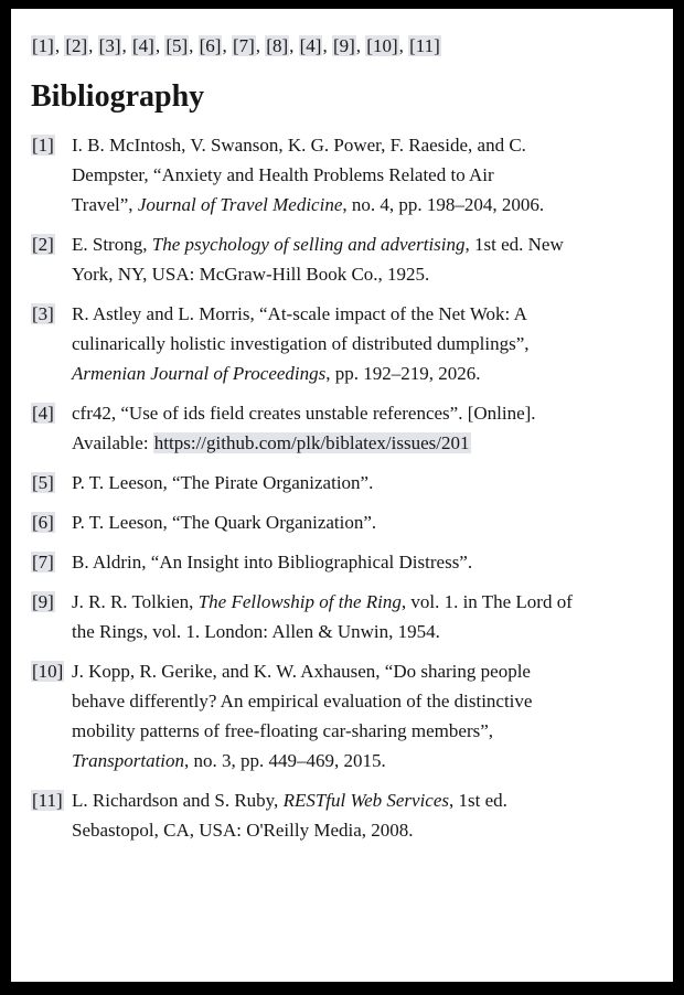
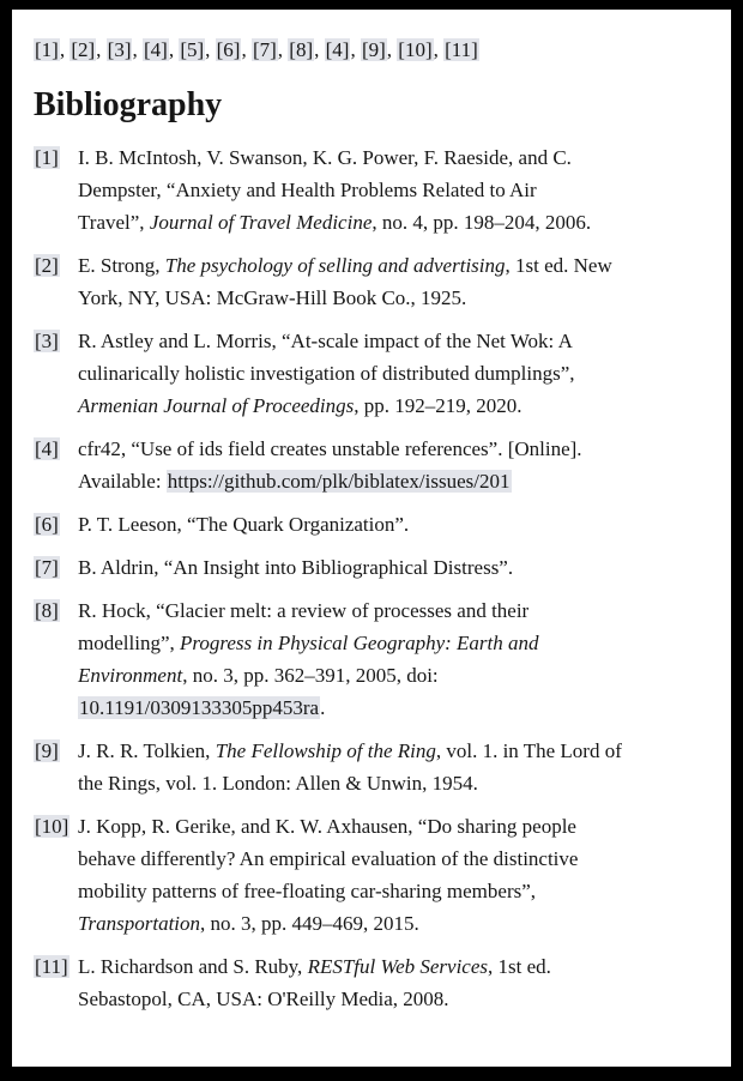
  [1], [2], [3], [4], [5], [6], [7], [8], [4], [9], [10], [11]
  Bibliography
  [1]
  I. B. McIntosh, V. Swanson, K. G. Power, F. Raeside, and C.
  Dempster, “Anxiety and Health Problems Related to Air
  Travel”, Journal of Travel Medicine, no. 4, pp. 198–204, 2006.
  [2]
  E. Strong, The psychology of selling and advertising, 1st ed. New
  York, NY, USA: McGraw-Hill Book Co., 1925.
  [3]
  R. Astley and L. Morris, “At-scale impact of the Net Wok: A
  culinarically holistic investigation of distributed dumplings”,
- Armenian Journal of Proceedings, pp. 192–219, 2026.
+ Armenian Journal of Proceedings, pp. 192–219, 2020.
  [4]
  cfr42, “Use of ids field creates unstable references”. [Online].
  Available: https://github.com/plk/biblatex/issues/201
- [5]
- P. T. Leeson, “The Pirate Organization”.
  [6]
  P. T. Leeson, “The Quark Organization”.
  [7]
  B. Aldrin, “An Insight into Bibliographical Distress”.
+ [8]
+ R. Hock, “Glacier melt: a review of processes and their
+ modelling”, Progress in Physical Geography: Earth and
+ Environment, no. 3, pp. 362–391, 2005, doi:
+ 10.1191/0309133305pp453ra.
  [9]
  J. R. R. Tolkien, The Fellowship of the Ring, vol. 1. in The Lord of
  the Rings, vol. 1. London: Allen & Unwin, 1954.
  [10]
  J. Kopp, R. Gerike, and K. W. Axhausen, “Do sharing people
  behave differently? An empirical evaluation of the distinctive
  mobility patterns of free-floating car-sharing members”,
  Transportation, no. 3, pp. 449–469, 2015.
  [11]
  L. Richardson and S. Ruby, RESTful Web Services, 1st ed.
  Sebastopol, CA, USA: O'Reilly Media, 2008.
